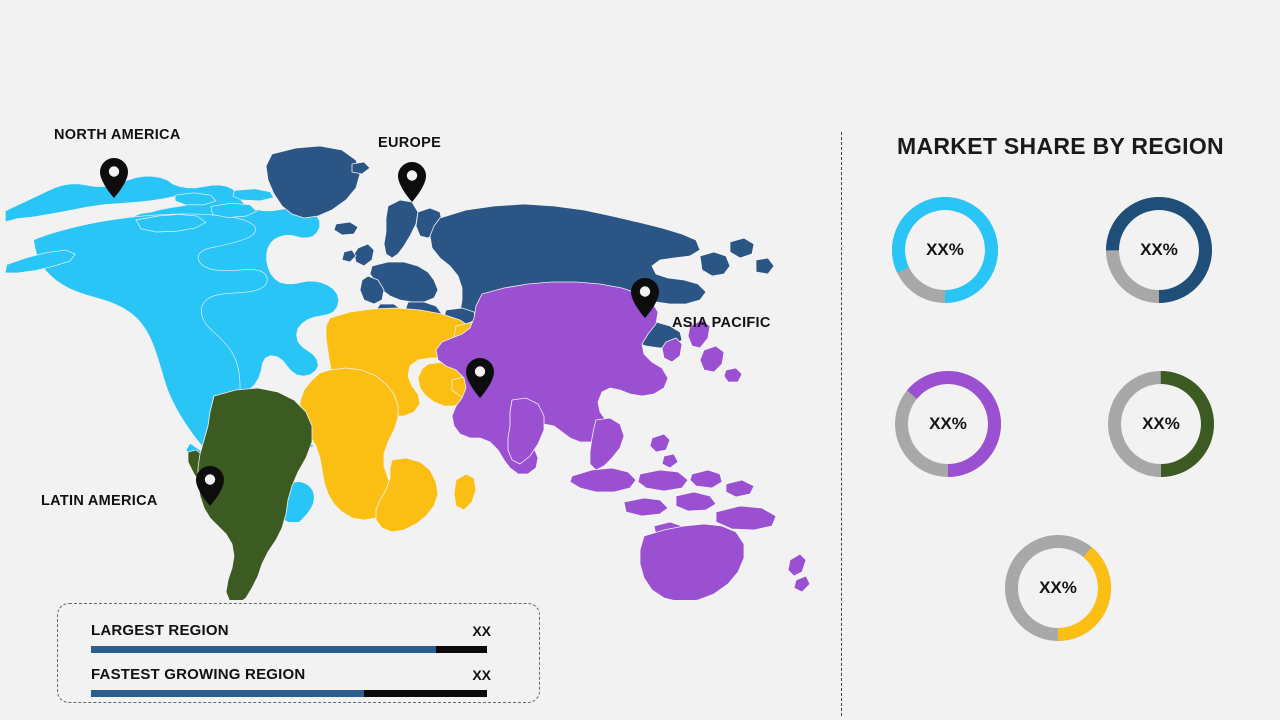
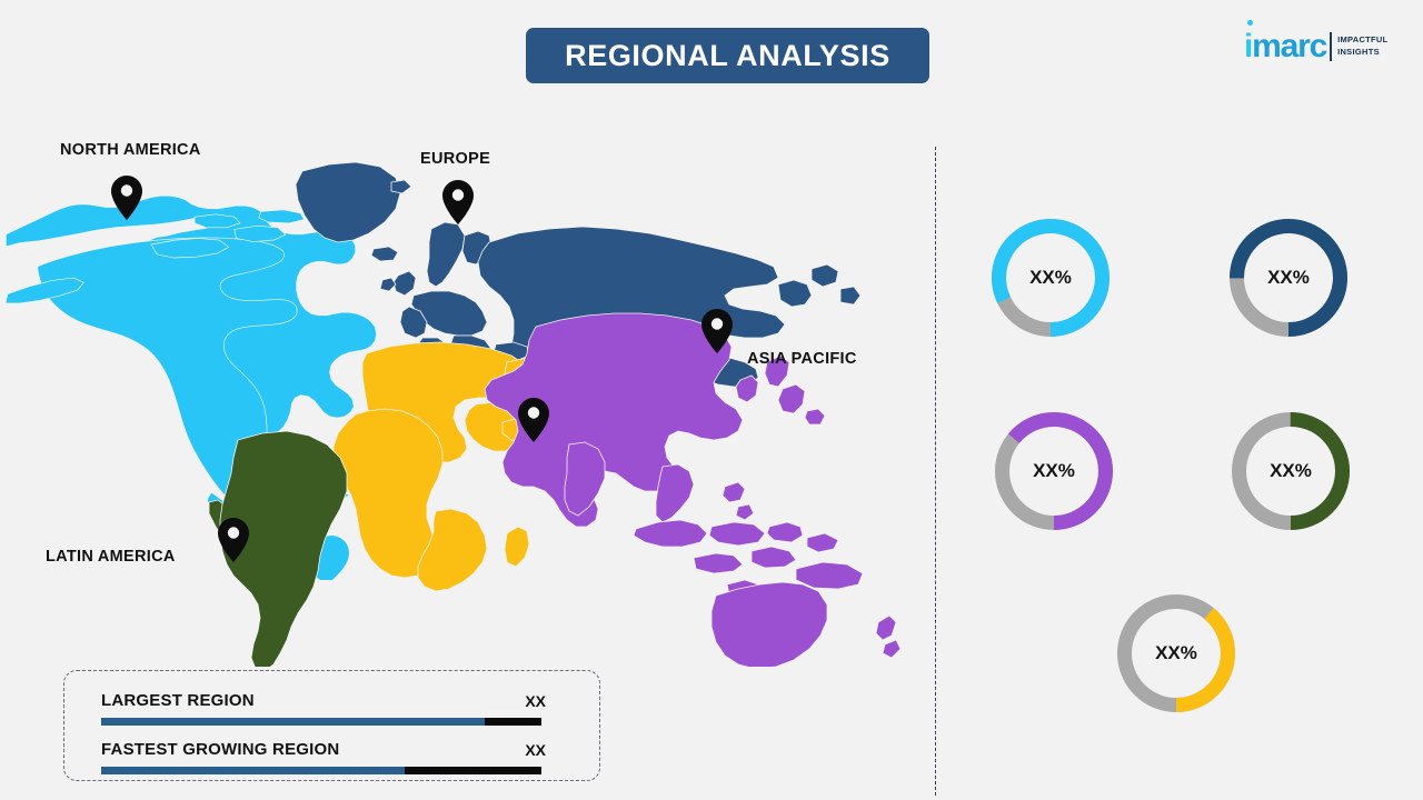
+ REGIONAL ANALYSIS
+ imarc
+ IMPACTFUL
+ INSIGHTS
  NORTH AMERICA
  EUROPE
  ASIA PACIFIC
  LATIN AMERICA
  LARGEST REGION
  XX
  FASTEST GROWING REGION
  XX
- MARKET SHARE BY REGION
  XX%
  XX%
  XX%
  XX%
  XX%
